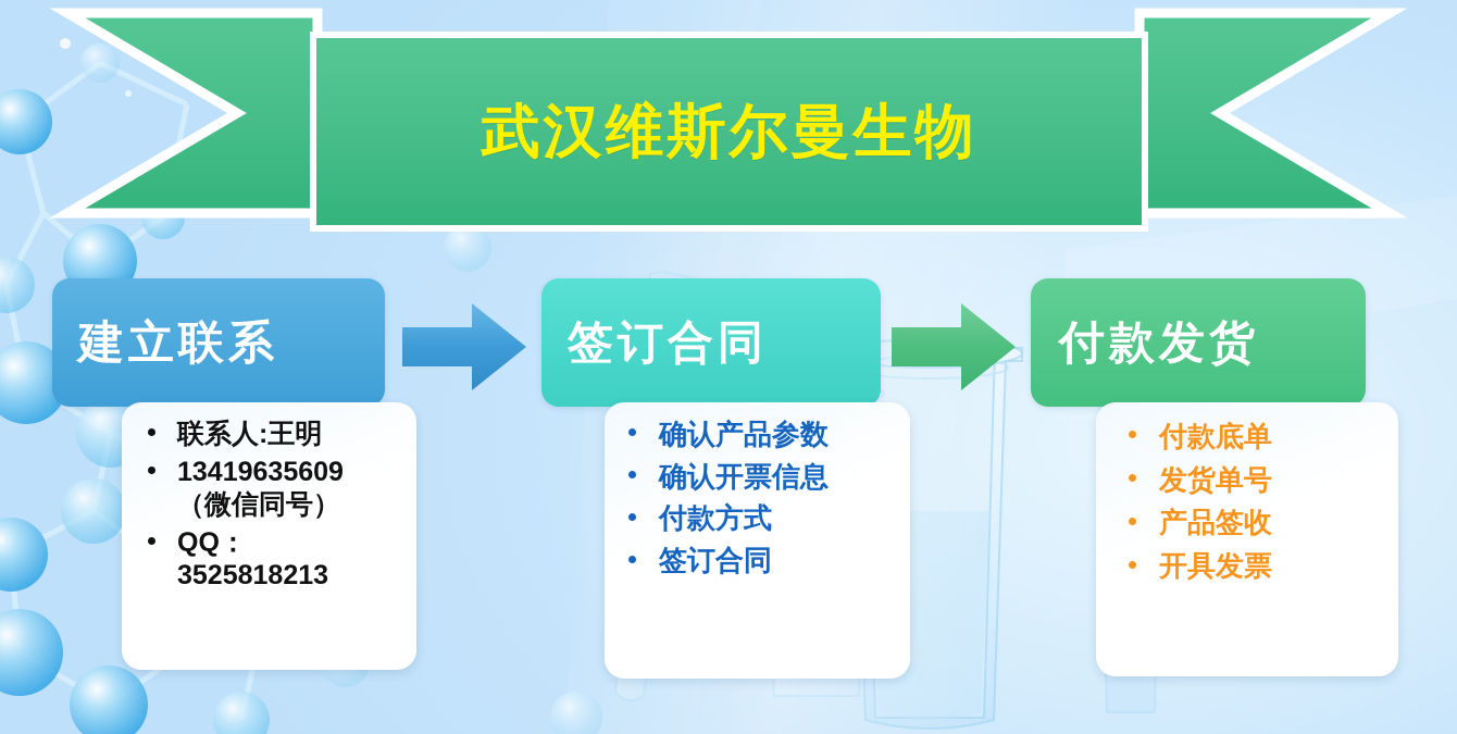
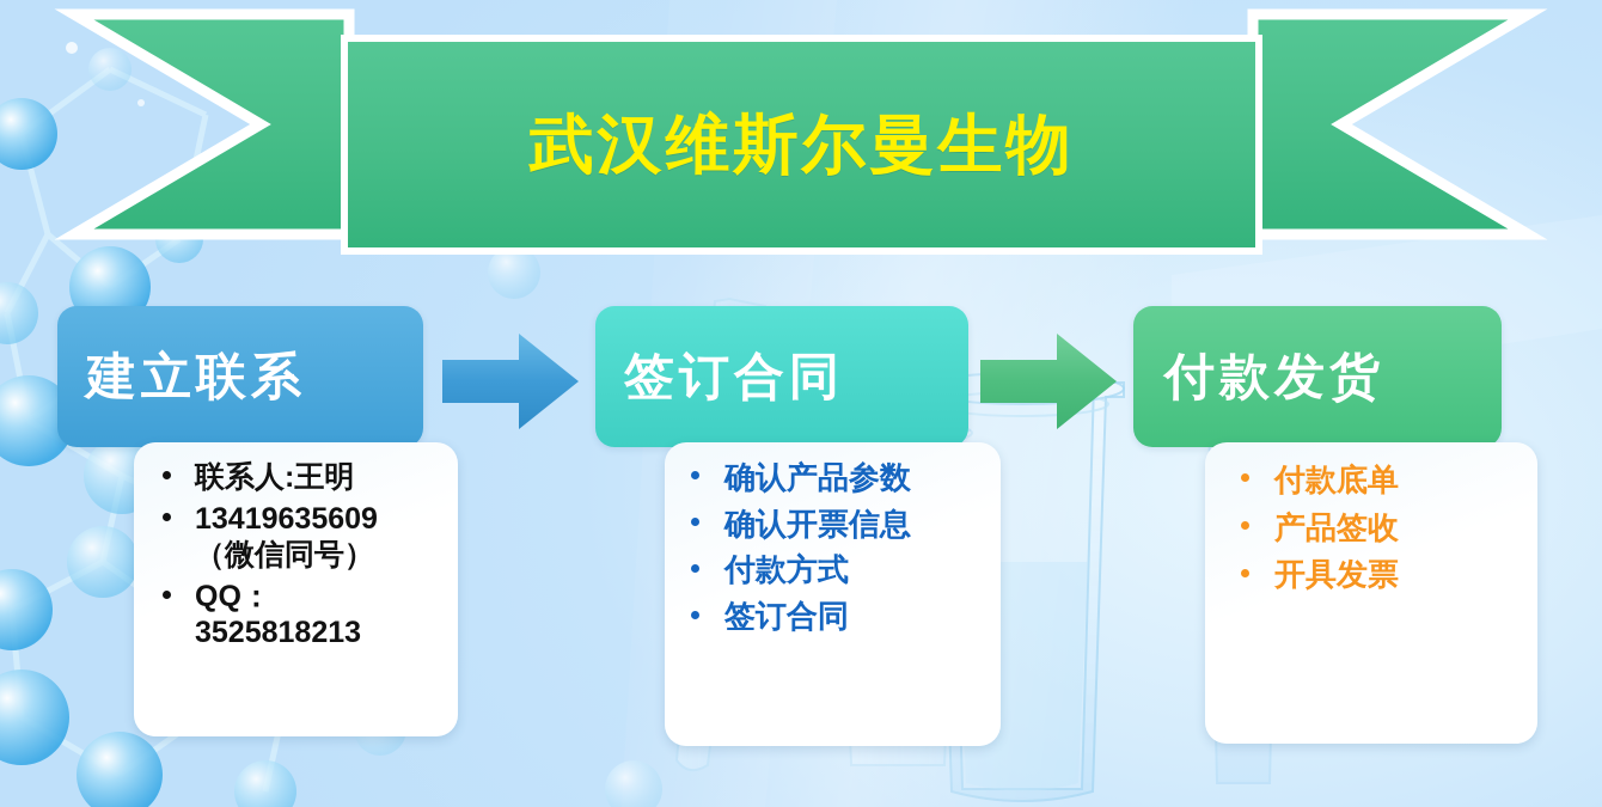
  武汉维斯尔曼生物
  建立联系
  联系人:王明
  13419635609
  （微信同号）
  QQ：
  3525818213
  签订合同
  确认产品参数
  确认开票信息
  付款方式
  签订合同
  付款发货
  付款底单
- 发货单号
  产品签收
  开具发票
